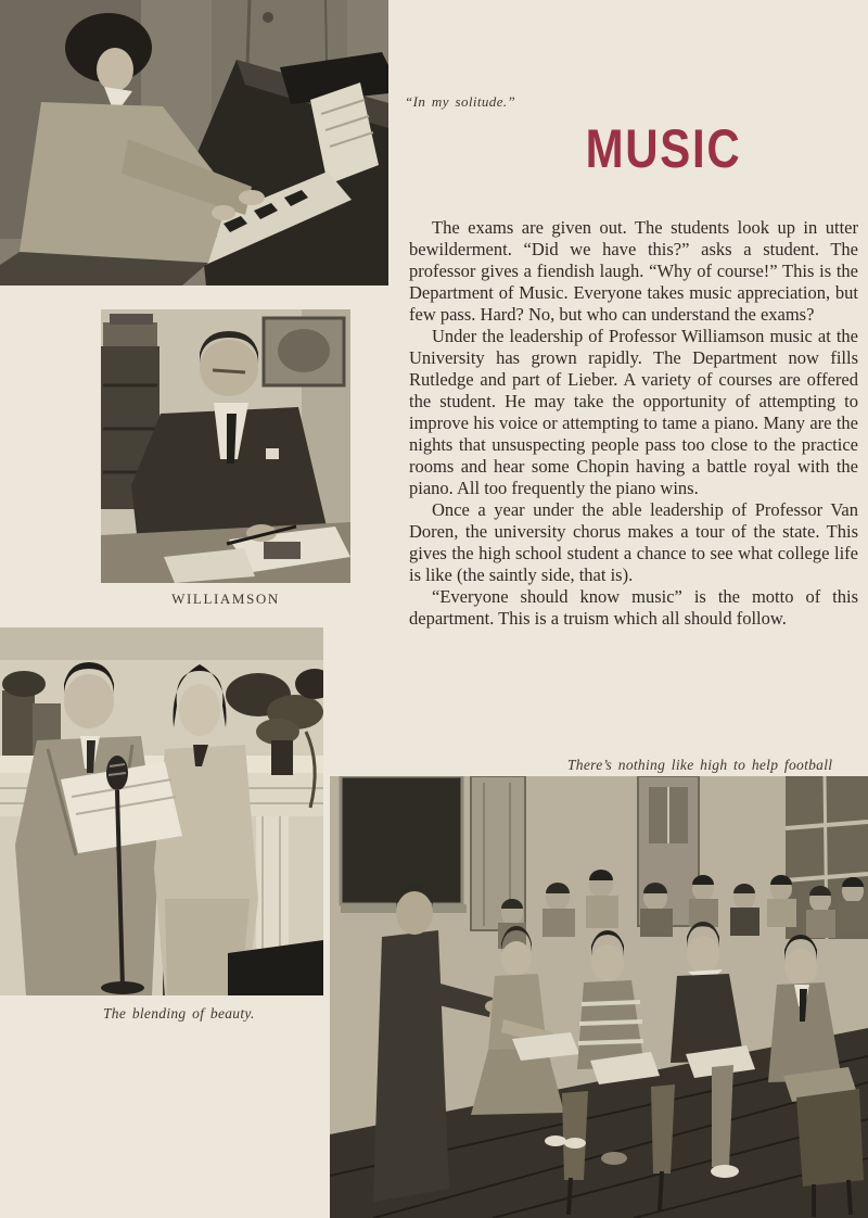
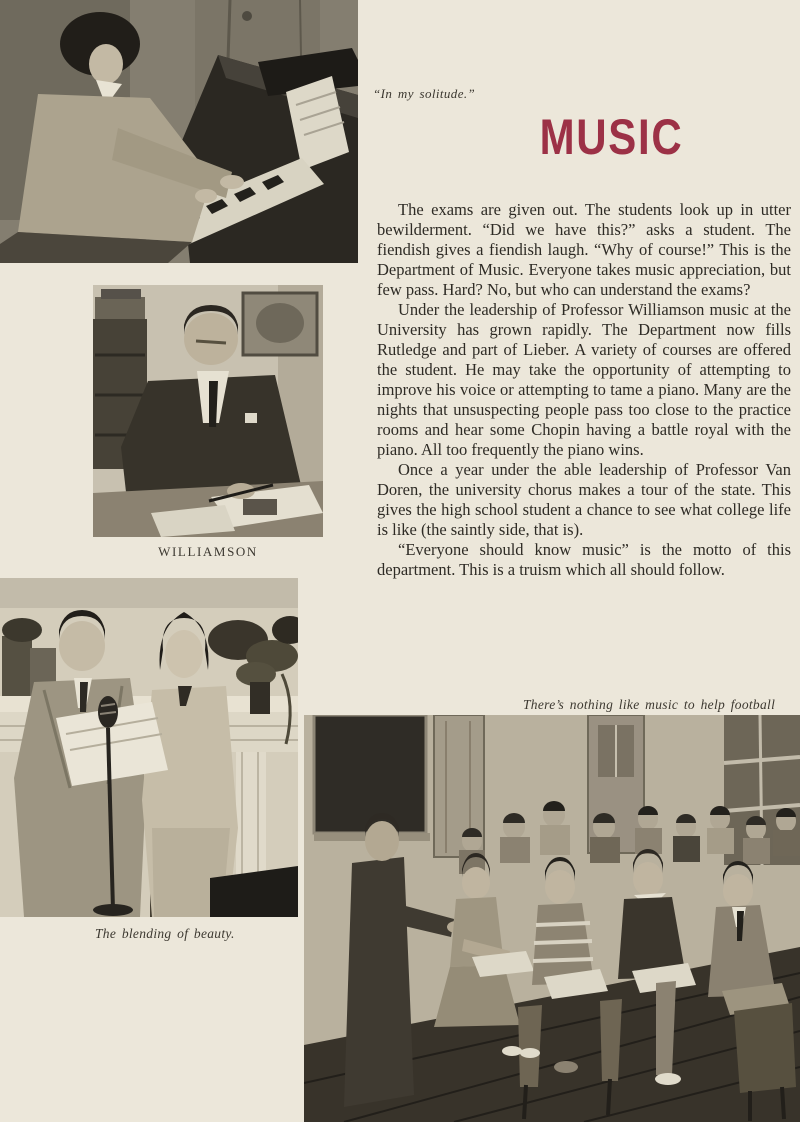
  WILLIAMSON
  “In my solitude.”
  MUSIC
- The exams are given out. The students look up in utter bewilderment. “Did we have this?” asks a student. The professor gives a fiendish laugh. “Why of course!” This is the Department of Music. Everyone takes music appreciation, but few pass. Hard? No, but who can understand the exams?
+ The exams are given out. The students look up in utter bewilderment. “Did we have this?” asks a student. The fiendish gives a fiendish laugh. “Why of course!” This is the Department of Music. Everyone takes music appreciation, but few pass. Hard? No, but who can understand the exams?
  Under the leadership of Professor Williamson music at the University has grown rapidly. The Department now fills Rutledge and part of Lieber. A variety of courses are offered the student. He may take the opportunity of attempting to improve his voice or attempting to tame a piano. Many are the nights that unsuspecting people pass too close to the practice rooms and hear some Chopin having a battle royal with the piano. All too frequently the piano wins.
  Once a year under the able leadership of Professor Van Doren, the university chorus makes a tour of the state. This gives the high school student a chance to see what college life is like (the saintly side, that is).
  “Everyone should know music” is the motto of this department. This is a truism which all should follow.
  The blending of beauty.
- There’s nothing like high to help football
+ There’s nothing like music to help football
